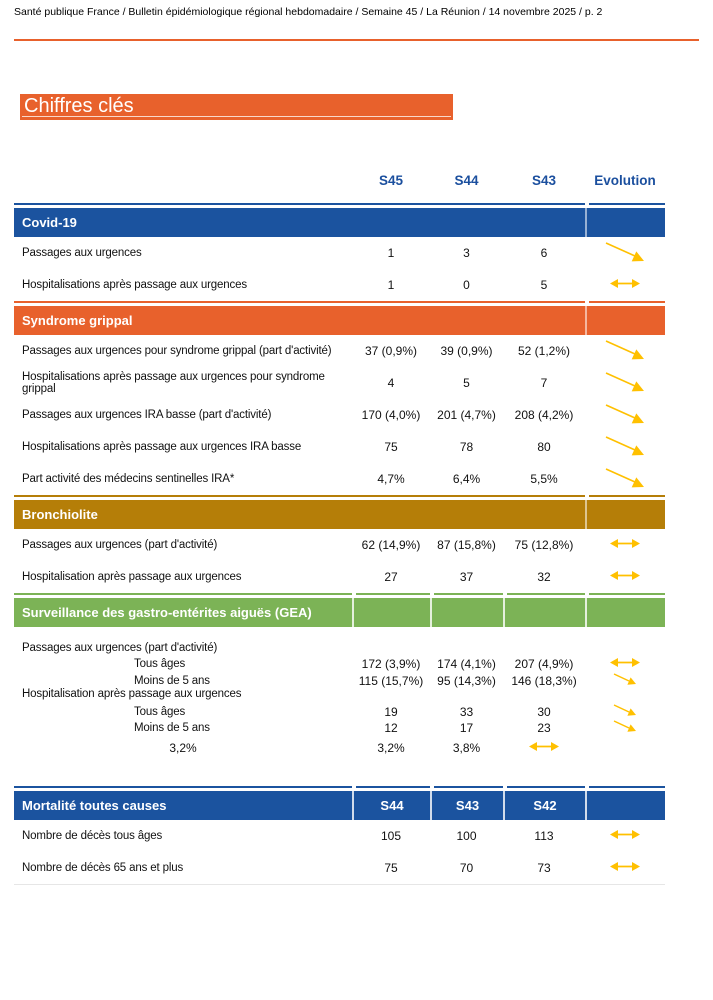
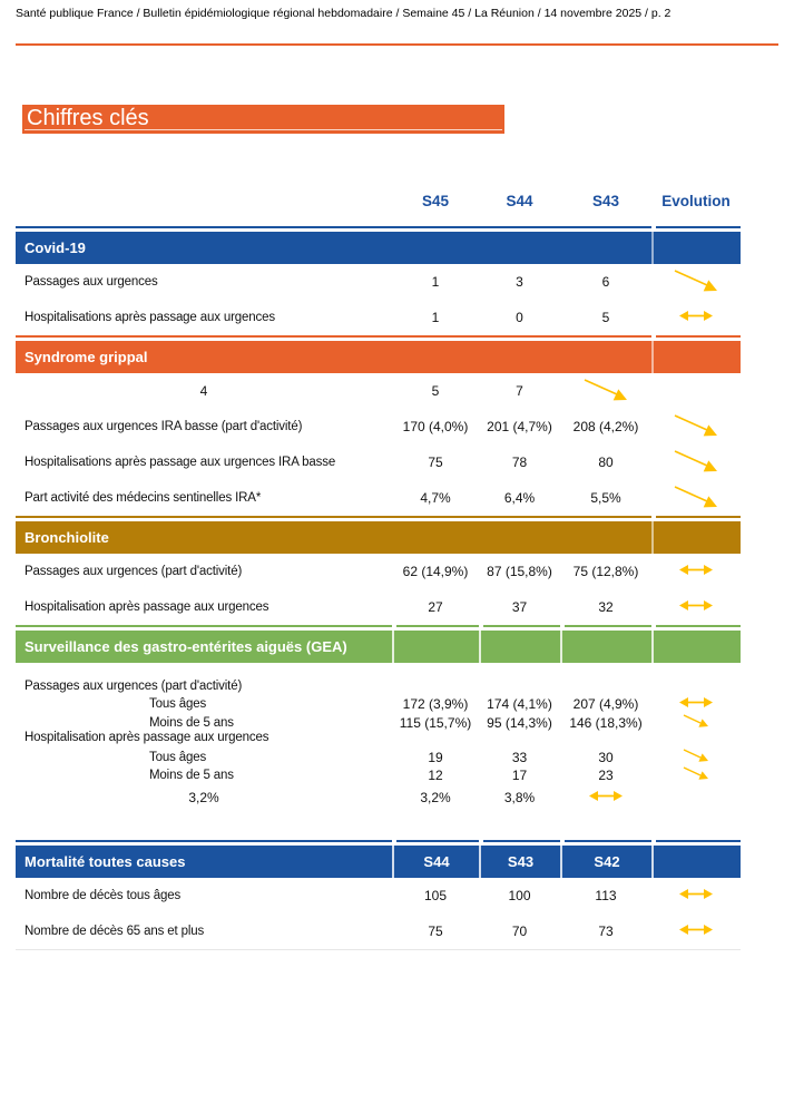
  Santé publique France / Bulletin épidémiologique régional hebdomadaire / Semaine 45 / La Réunion / 14 novembre 2025 / p. 2
  Chiffres clés
  S45
  S44
  S43
  Evolution
  Covid-19
  Passages aux urgences
  1
  3
  6
  Hospitalisations après passage aux urgences
  1
  0
  5
  Syndrome grippal
- Passages aux urgences pour syndrome grippal (part d'activité)
- 37 (0,9%)
- 39 (0,9%)
- 52 (1,2%)
- Hospitalisations après passage aux urgences pour syndrome grippal
  4
  5
  7
  Passages aux urgences IRA basse (part d'activité)
  170 (4,0%)
  201 (4,7%)
  208 (4,2%)
  Hospitalisations après passage aux urgences IRA basse
  75
  78
  80
  Part activité des médecins sentinelles IRA*
  4,7%
  6,4%
  5,5%
  Bronchiolite
  Passages aux urgences (part d'activité)
  62 (14,9%)
  87 (15,8%)
  75 (12,8%)
  Hospitalisation après passage aux urgences
  27
  37
  32
  Surveillance des gastro-entérites aiguës (GEA)
  Passages aux urgences (part d'activité)
  Tous âges
  172 (3,9%)
  174 (4,1%)
  207 (4,9%)
  Moins de 5 ans
  115 (15,7%)
  95 (14,3%)
  146 (18,3%)
  Hospitalisation après passage aux urgences
  Tous âges
  19
  33
  30
  Moins de 5 ans
  12
  17
  23
  3,2%
  3,2%
  3,8%
  Mortalité toutes causes
  S44
  S43
  S42
  Nombre de décès tous âges
  105
  100
  113
  Nombre de décès 65 ans et plus
  75
  70
  73
